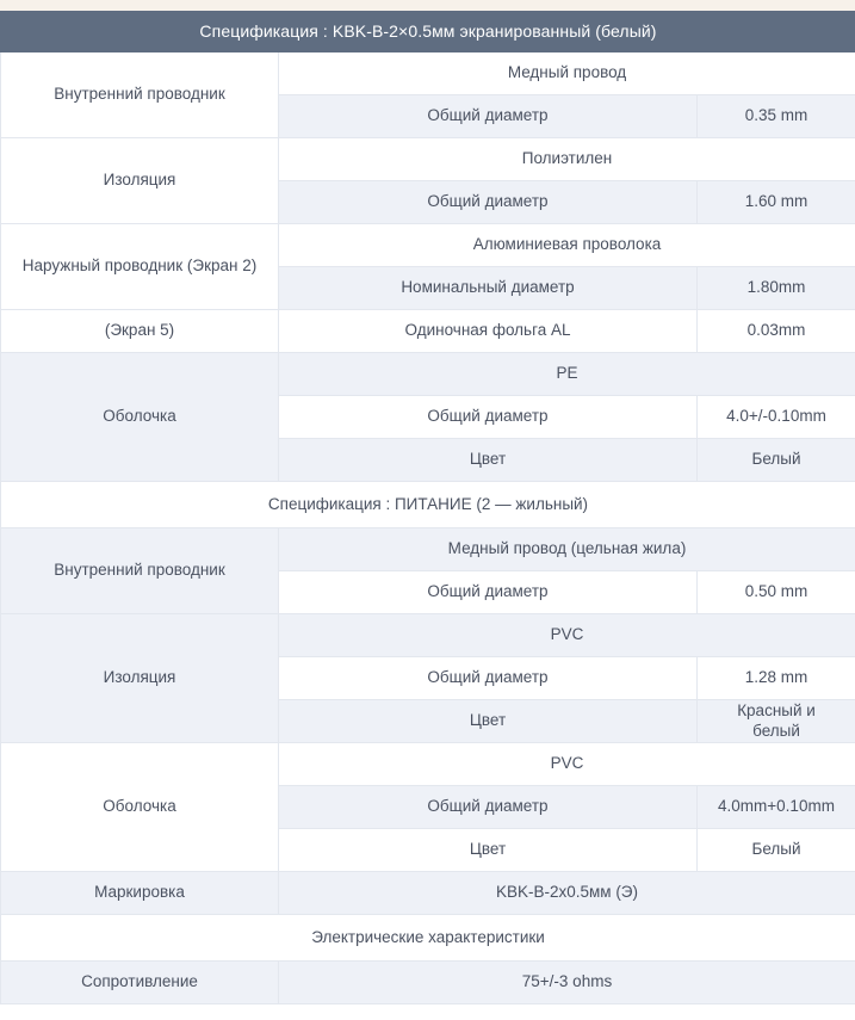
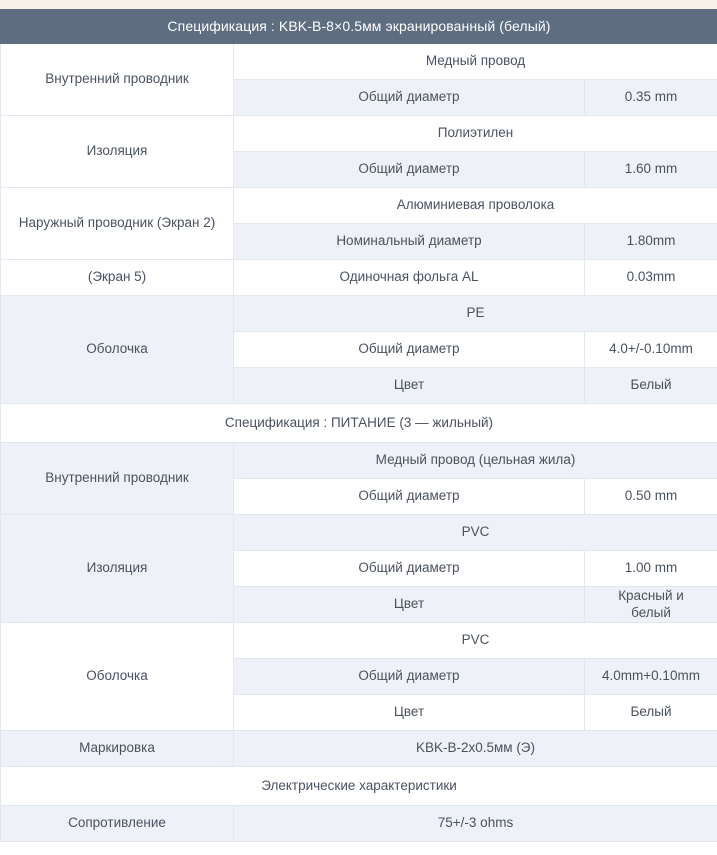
- Спецификация : KBK-B-2×0.5мм экранированный (белый)
+ Спецификация : KBK-B-8×0.5мм экранированный (белый)
  Внутренний проводник	Медный провод
  Общий диаметр	0.35 mm
  Изоляция	Полиэтилен
  Общий диаметр	1.60 mm
  Наружный проводник (Экран 2)	Алюминиевая проволока
  Номинальный диаметр	1.80mm
  (Экран 5)	Одиночная фольга AL	0.03mm
  Оболочка	PE
  Общий диаметр	4.0+/-0.10mm
  Цвет	Белый
- Спецификация : ПИТАНИЕ (2 — жильный)
+ Спецификация : ПИТАНИЕ (3 — жильный)
  Внутренний проводник	Медный провод (цельная жила)
  Общий диаметр	0.50 mm
  Изоляция	PVC
- Общий диаметр	1.28 mm
+ Общий диаметр	1.00 mm
  Цвет	Красный и белый
  Оболочка	PVC
  Общий диаметр	4.0mm+0.10mm
  Цвет	Белый
  Маркировка	KBK-B-2x0.5мм (Э)
  Электрические характеристики
  Сопротивление	75+/-3 ohms
